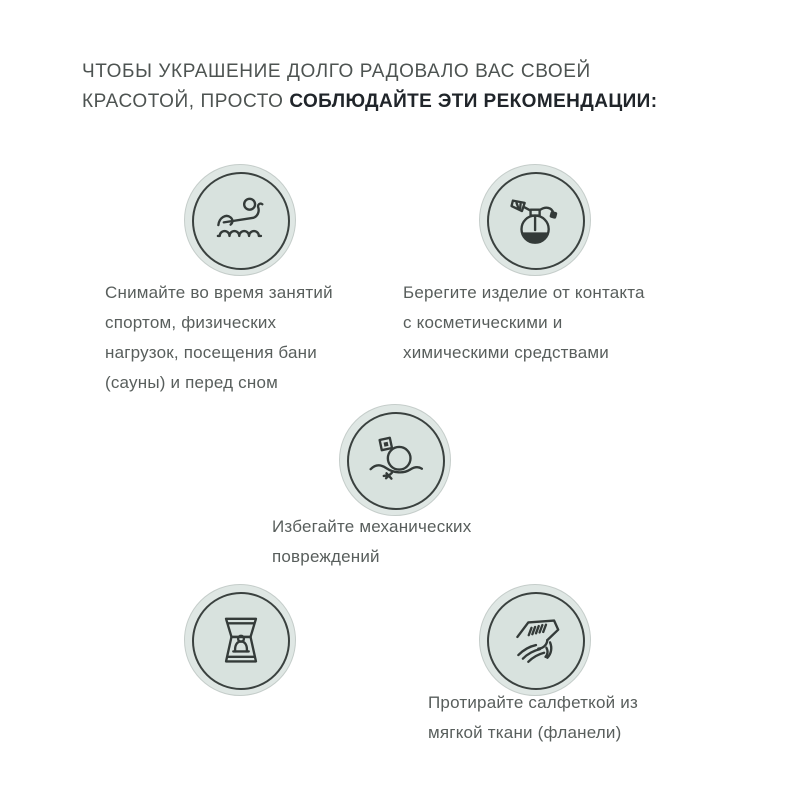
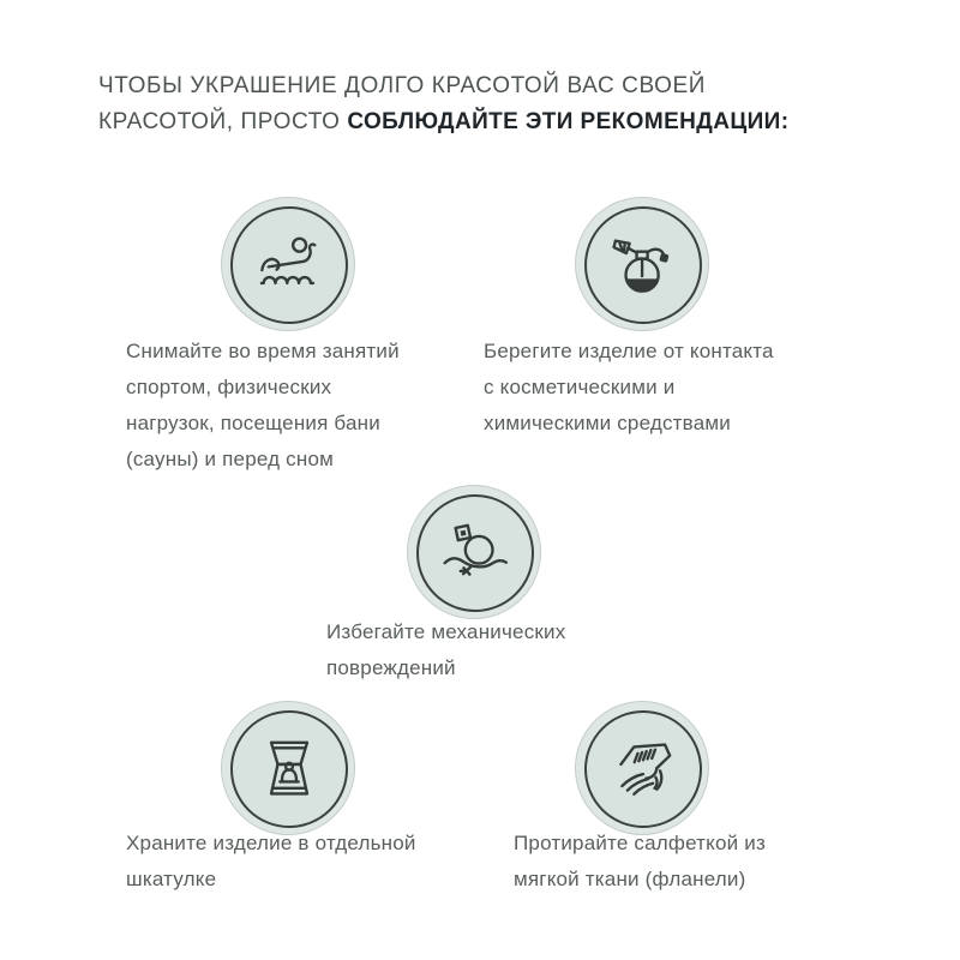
- ЧТОБЫ УКРАШЕНИЕ ДОЛГО РАДОВАЛО ВАС СВОЕЙ
+ ЧТОБЫ УКРАШЕНИЕ ДОЛГО КРАСОТОЙ ВАС СВОЕЙ
  КРАСОТОЙ, ПРОСТО СОБЛЮДАЙТЕ ЭТИ РЕКОМЕНДАЦИИ:
  Снимайте во время занятий
  спортом, физических
  нагрузок, посещения бани
  (сауны) и перед сном
  Берегите изделие от контакта
  с косметическими и
  химическими средствами
  Избегайте механических
  повреждений
+ Храните изделие в отдельной
+ шкатулке
  Протирайте салфеткой из
  мягкой ткани (фланели)
